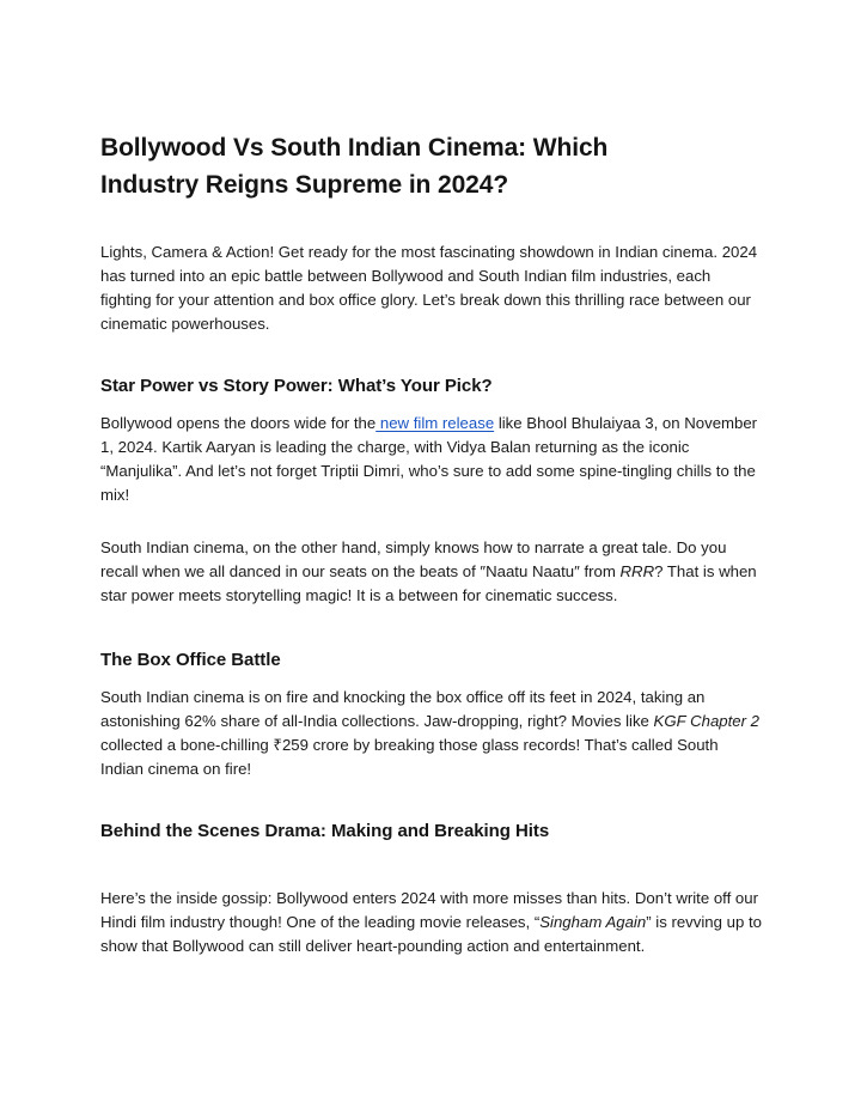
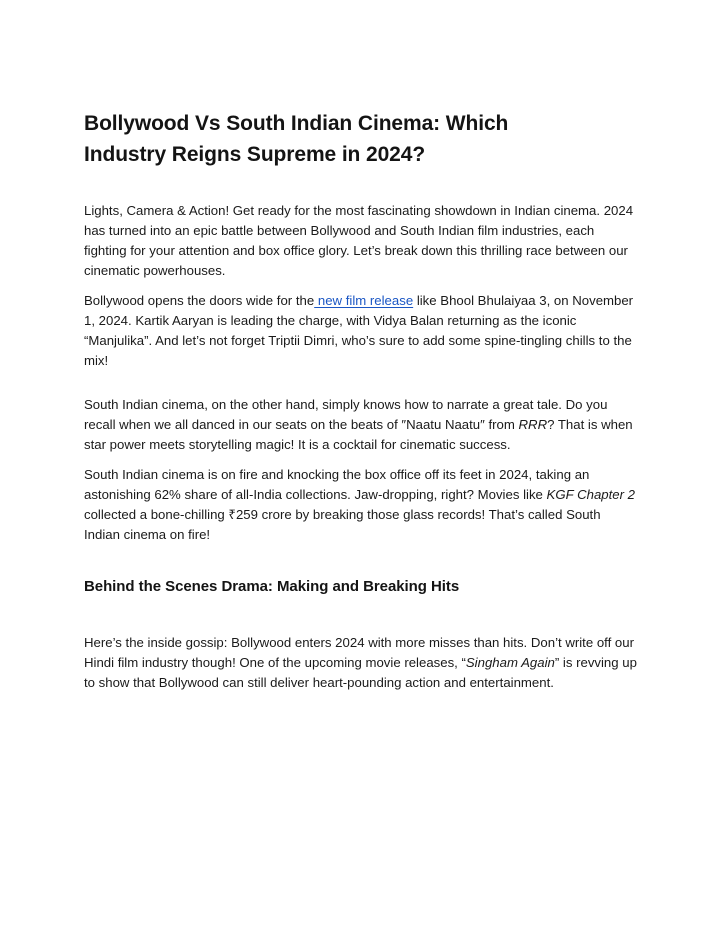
  Bollywood Vs South Indian Cinema: Which Industry Reigns Supreme in 2024?
  Lights, Camera & Action! Get ready for the most fascinating showdown in Indian cinema. 2024 has turned into an epic battle between Bollywood and South Indian film industries, each fighting for your attention and box office glory. Let’s break down this thrilling race between our cinematic powerhouses.
- Star Power vs Story Power: What’s Your Pick?
  Bollywood opens the doors wide for the new film release like Bhool Bhulaiyaa 3, on November 1, 2024. Kartik Aaryan is leading the charge, with Vidya Balan returning as the iconic “Manjulika”. And let’s not forget Triptii Dimri, who’s sure to add some spine-tingling chills to the mix!
- South Indian cinema, on the other hand, simply knows how to narrate a great tale. Do you recall when we all danced in our seats on the beats of ″Naatu Naatu″ from RRR? That is when star power meets storytelling magic! It is a between for cinematic success.
+ South Indian cinema, on the other hand, simply knows how to narrate a great tale. Do you recall when we all danced in our seats on the beats of ″Naatu Naatu″ from RRR? That is when star power meets storytelling magic! It is a cocktail for cinematic success.
- The Box Office Battle
  South Indian cinema is on fire and knocking the box office off its feet in 2024, taking an astonishing 62% share of all-India collections. Jaw-dropping, right? Movies like KGF Chapter 2 collected a bone-chilling ₹259 crore by breaking those glass records! That’s called South Indian cinema on fire!
  Behind the Scenes Drama: Making and Breaking Hits
- Here’s the inside gossip: Bollywood enters 2024 with more misses than hits. Don’t write off our Hindi film industry though! One of the leading movie releases, “Singham Again” is revving up to show that Bollywood can still deliver heart-pounding action and entertainment.
+ Here’s the inside gossip: Bollywood enters 2024 with more misses than hits. Don’t write off our Hindi film industry though! One of the upcoming movie releases, “Singham Again” is revving up to show that Bollywood can still deliver heart-pounding action and entertainment.
